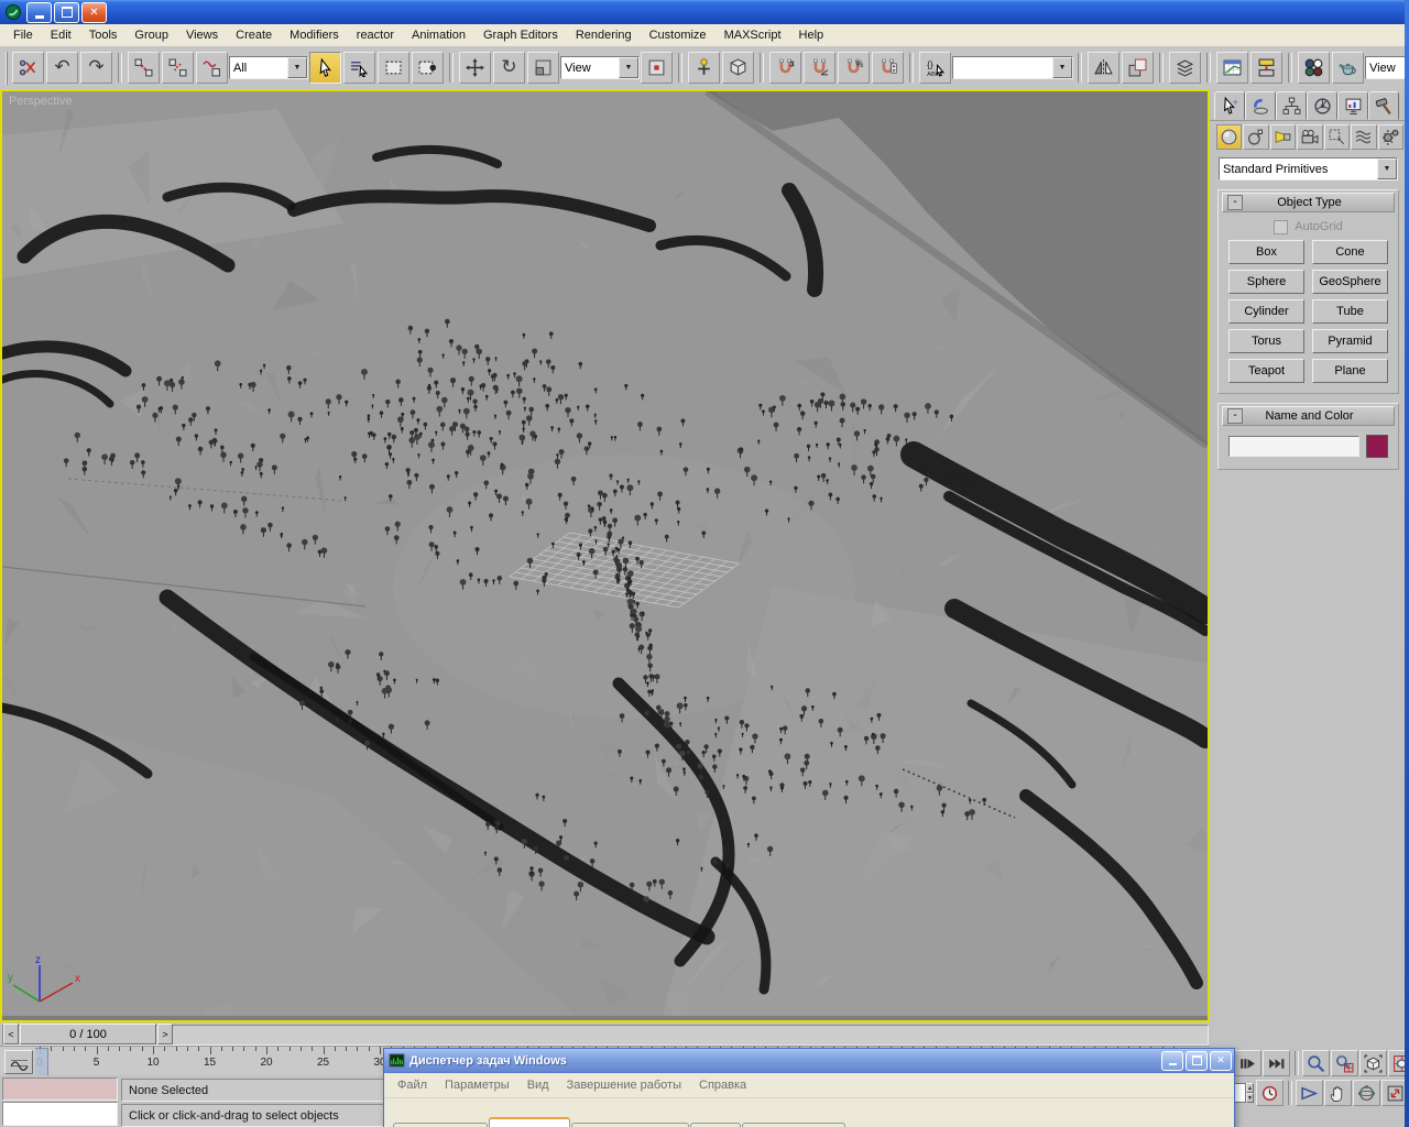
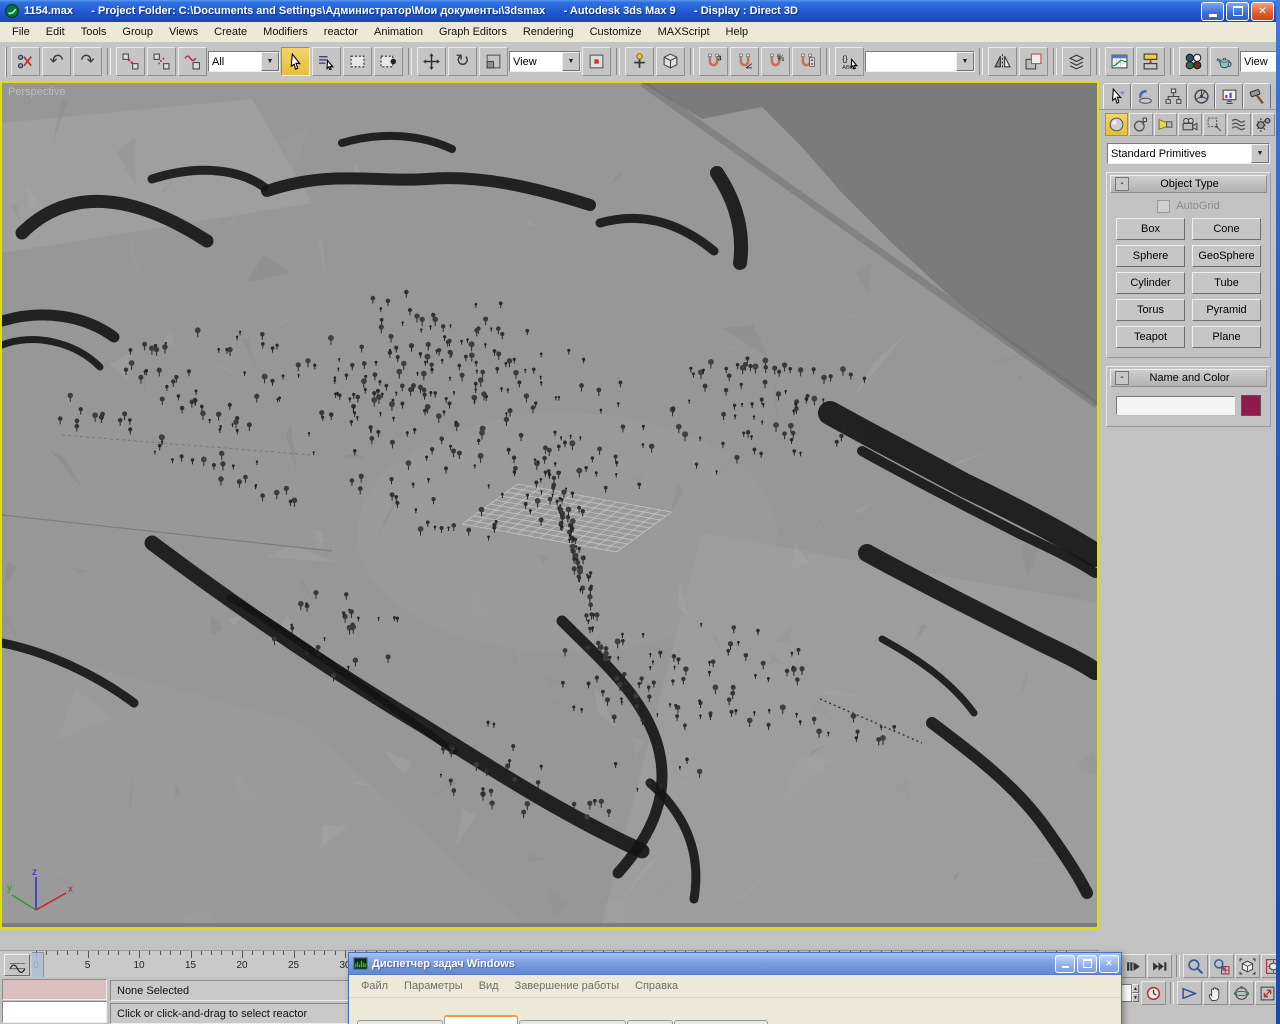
+ 1154.max - Project Folder: C:\Documents and Settings\Администратор\Мои документы\3dsmax - Autodesk 3ds Max 9 - Display : Direct 3D
  ✕
  File
  Edit
  Tools
  Group
  Views
  Create
  Modifiers
  reactor
  Animation
  Graph Editors
  Rendering
  Customize
  MAXScript
  Help
  ↶
  ↷
  All
  ↻
  View
  3
  %
  {}
  View
  Perspective
  z
  y
  x
  Standard Primitives
  -
  Object Type
  AutoGrid
  Box
  Cone
  Sphere
  GeoSphere
  Cylinder
  Tube
  Torus
  Pyramid
  Teapot
  Plane
  -
  Name and Color
- <
- 0 / 100
- >
  5
  10
  15
  20
  25
  None Selected
- Click or click-and-drag to select objects
+ Click or click-and-drag to select reactor
  Диспетчер задач Windows
  ✕
  Файл
  Параметры
  Вид
  Завершение работы
  Справка
